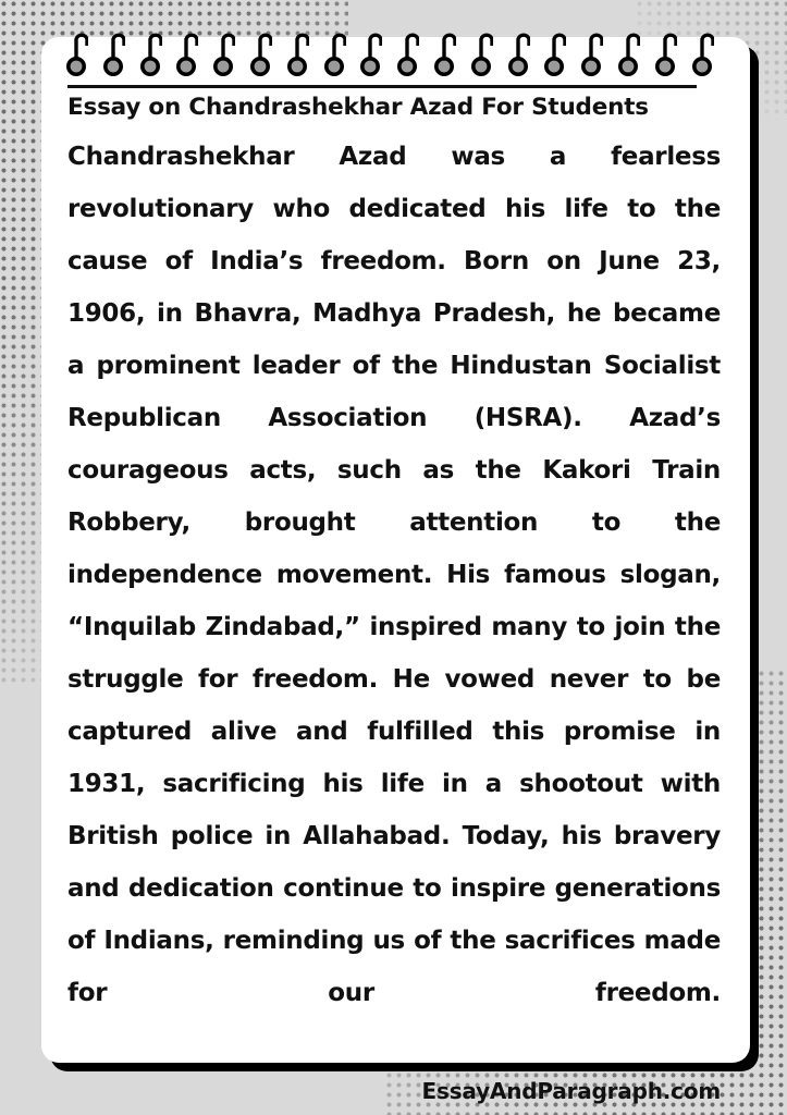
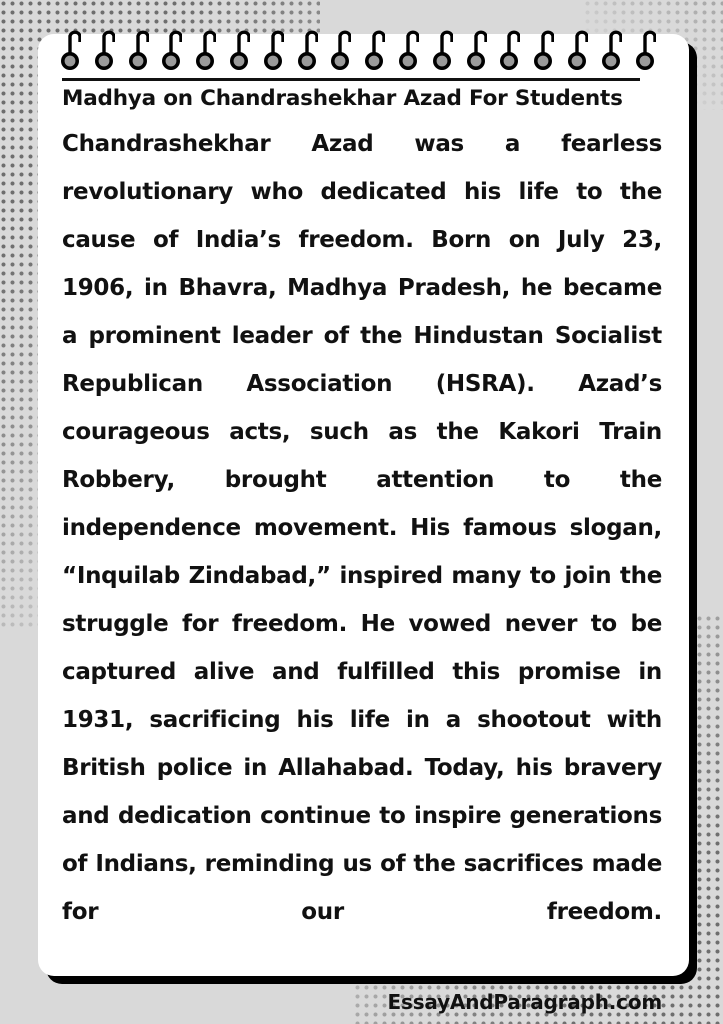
- Essay on Chandrashekhar Azad For Students
+ Madhya on Chandrashekhar Azad For Students
- Chandrashekhar Azad was a fearless revolutionary who dedicated his life to the cause of India’s freedom. Born on June 23, 1906, in Bhavra, Madhya Pradesh, he became a prominent leader of the Hindustan Socialist Republican Association (HSRA). Azad’s courageous acts, such as the Kakori Train Robbery, brought attention to the independence movement. His famous slogan, “Inquilab Zindabad,” inspired many to join the struggle for freedom. He vowed never to be captured alive and fulfilled this promise in 1931, sacrificing his life in a shootout with British police in Allahabad. Today, his bravery and dedication continue to inspire generations of Indians, reminding us of the sacrifices made for our freedom.
+ Chandrashekhar Azad was a fearless revolutionary who dedicated his life to the cause of India’s freedom. Born on July 23, 1906, in Bhavra, Madhya Pradesh, he became a prominent leader of the Hindustan Socialist Republican Association (HSRA). Azad’s courageous acts, such as the Kakori Train Robbery, brought attention to the independence movement. His famous slogan, “Inquilab Zindabad,” inspired many to join the struggle for freedom. He vowed never to be captured alive and fulfilled this promise in 1931, sacrificing his life in a shootout with British police in Allahabad. Today, his bravery and dedication continue to inspire generations of Indians, reminding us of the sacrifices made for our freedom.
  EssayAndParagraph.com
